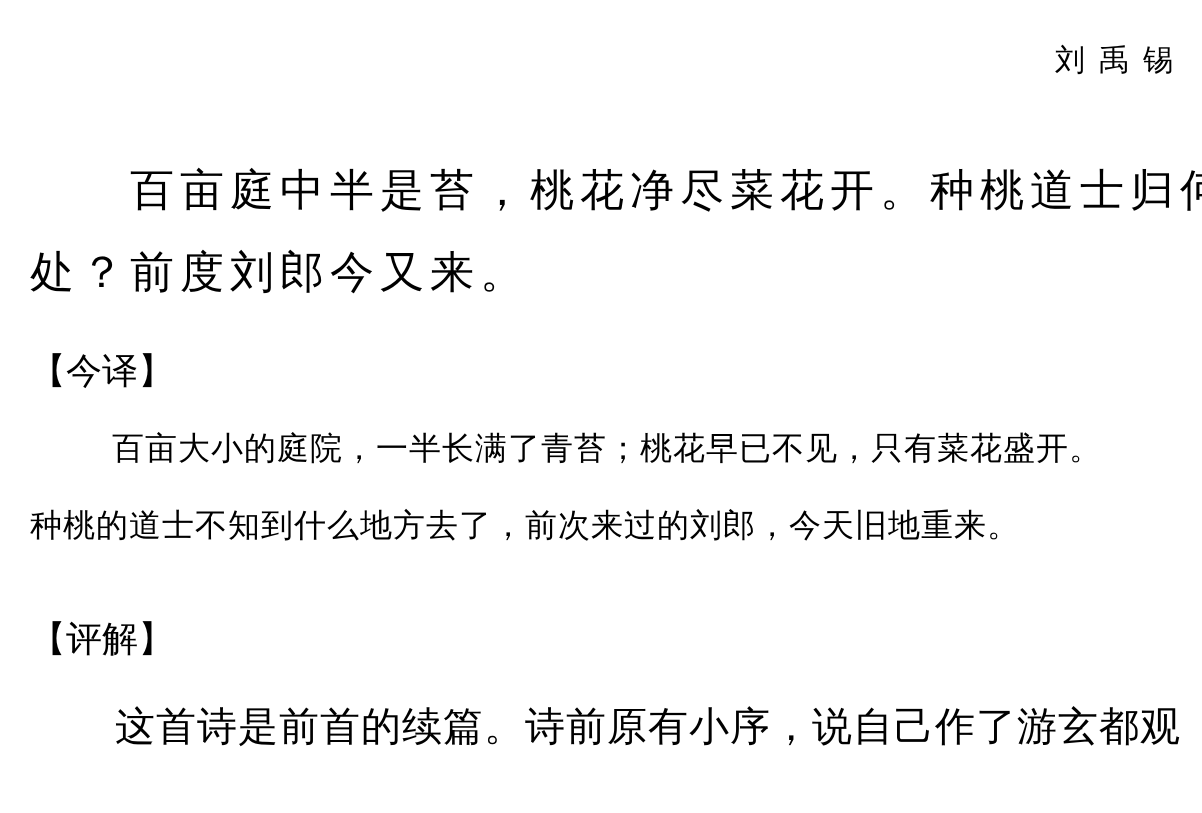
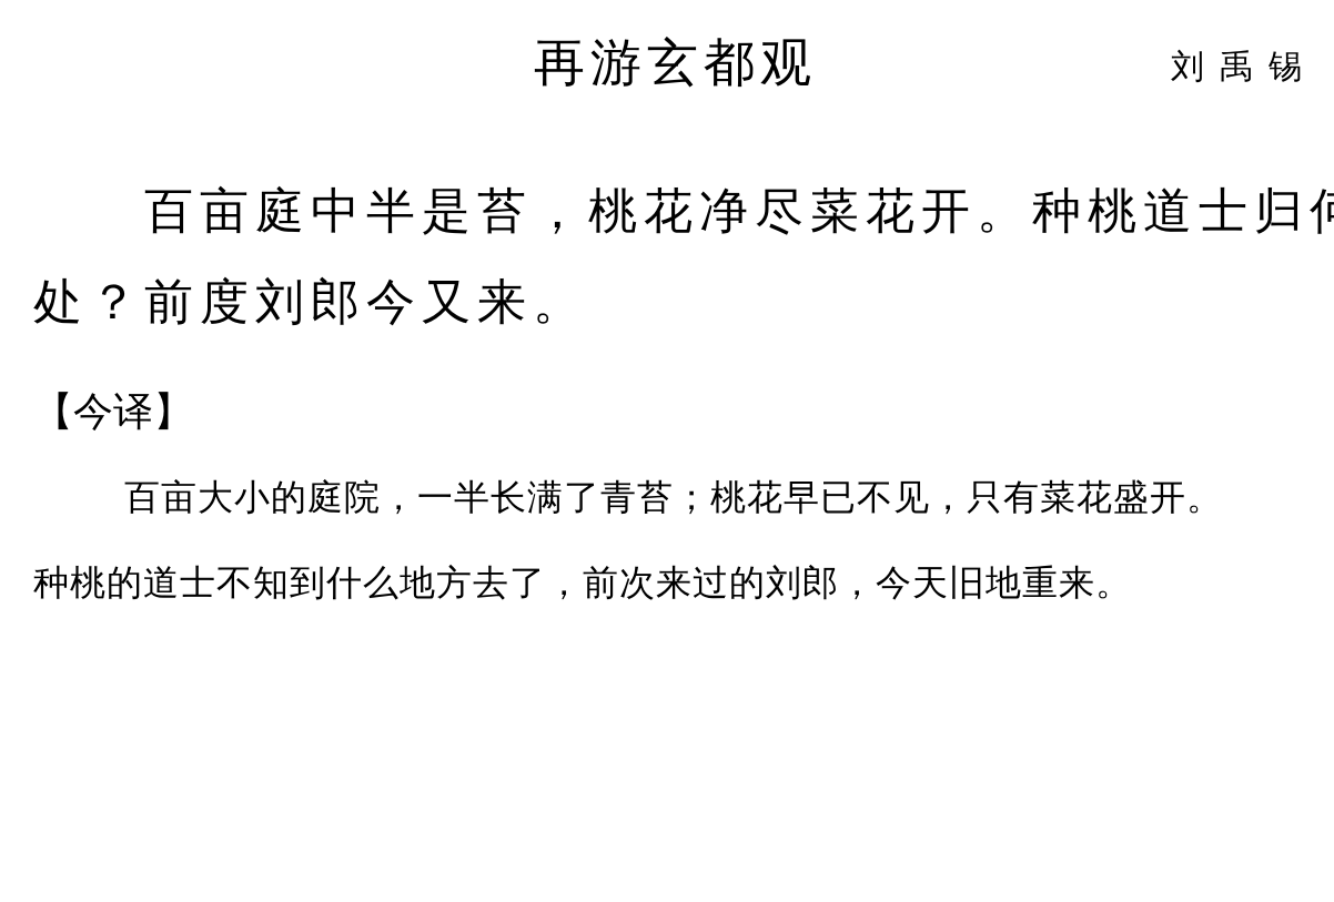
+ 再游玄都观
  刘禹锡
  百亩庭中半是苔，桃花净尽菜花开。种桃道士归
  处？前度刘郎今又来。
  【今译】
  百亩大小的庭院，一半长满了青苔；桃花早已不见，只有菜花盛开。
  种桃的道士不知到什么地方去了，前次来过的刘郎，今天旧地重来。
- 【评解】
- 这首诗是前首的续篇。诗前原有小序，说自己作了游玄都观
